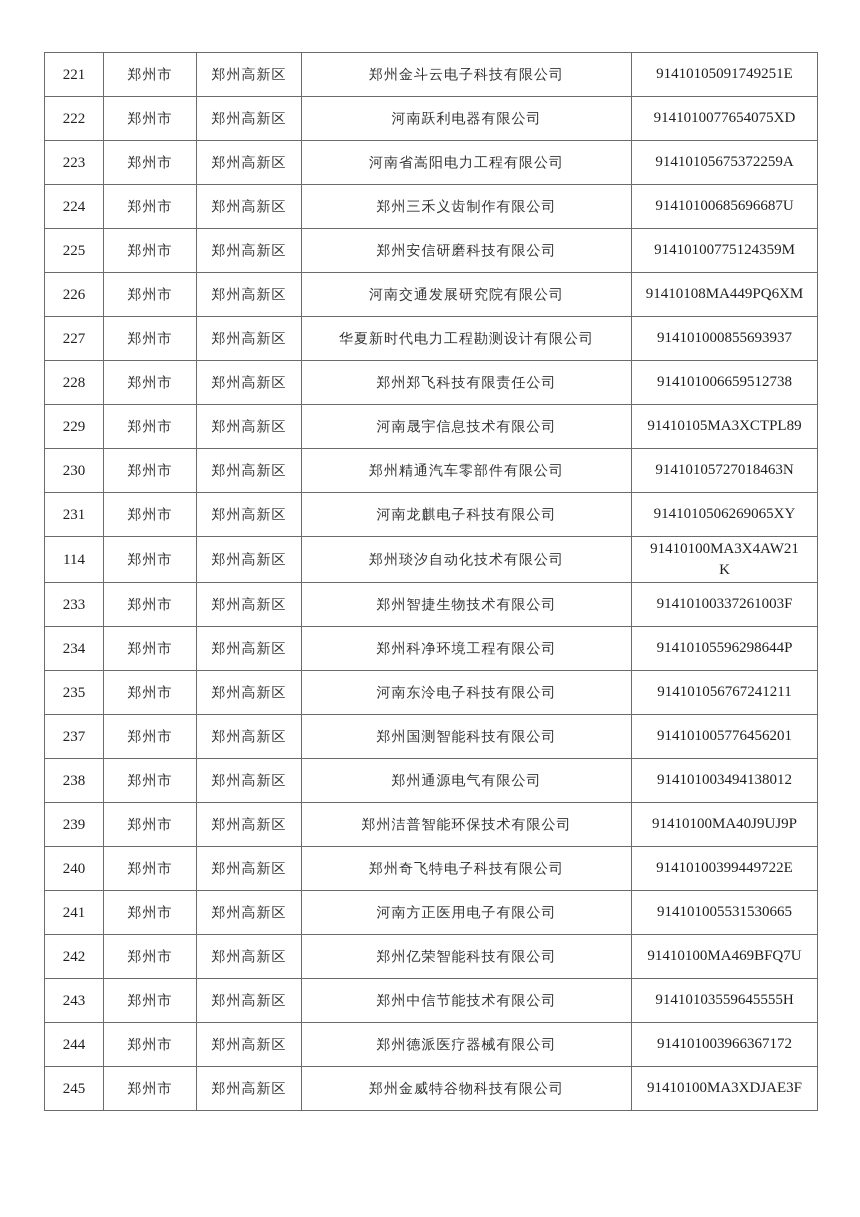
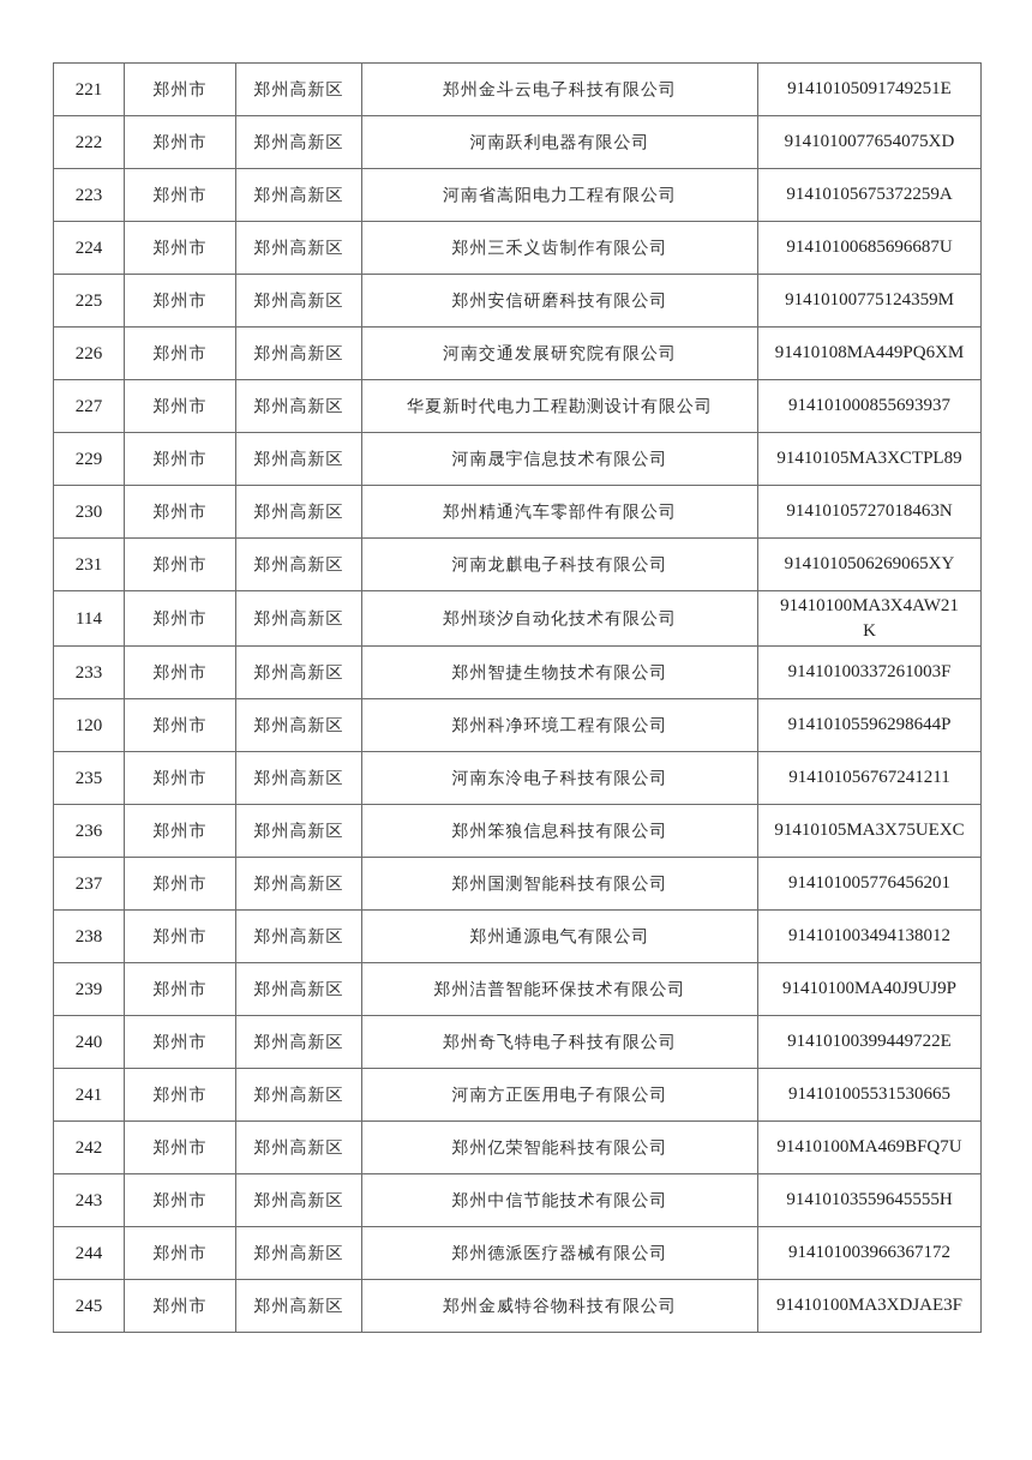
  221	郑州市	郑州高新区	郑州金斗云电子科技有限公司	91410105091749251E
  222	郑州市	郑州高新区	河南跃利电器有限公司	9141010077654075XD
  223	郑州市	郑州高新区	河南省嵩阳电力工程有限公司	91410105675372259A
  224	郑州市	郑州高新区	郑州三禾义齿制作有限公司	91410100685696687U
  225	郑州市	郑州高新区	郑州安信研磨科技有限公司	91410100775124359M
  226	郑州市	郑州高新区	河南交通发展研究院有限公司	91410108MA449PQ6XM
  227	郑州市	郑州高新区	华夏新时代电力工程勘测设计有限公司	914101000855693937
- 228	郑州市	郑州高新区	郑州郑飞科技有限责任公司	914101006659512738
  229	郑州市	郑州高新区	河南晟宇信息技术有限公司	91410105MA3XCTPL89
  230	郑州市	郑州高新区	郑州精通汽车零部件有限公司	91410105727018463N
  231	郑州市	郑州高新区	河南龙麒电子科技有限公司	9141010506269065XY
  114	郑州市	郑州高新区	郑州琰汐自动化技术有限公司	91410100MA3X4AW21K
  233	郑州市	郑州高新区	郑州智捷生物技术有限公司	91410100337261003F
- 234	郑州市	郑州高新区	郑州科净环境工程有限公司	91410105596298644P
+ 120	郑州市	郑州高新区	郑州科净环境工程有限公司	91410105596298644P
  235	郑州市	郑州高新区	河南东泠电子科技有限公司	914101056767241211
+ 236	郑州市	郑州高新区	郑州笨狼信息科技有限公司	91410105MA3X75UEXC
  237	郑州市	郑州高新区	郑州国测智能科技有限公司	914101005776456201
  238	郑州市	郑州高新区	郑州通源电气有限公司	914101003494138012
  239	郑州市	郑州高新区	郑州洁普智能环保技术有限公司	91410100MA40J9UJ9P
  240	郑州市	郑州高新区	郑州奇飞特电子科技有限公司	91410100399449722E
  241	郑州市	郑州高新区	河南方正医用电子有限公司	914101005531530665
  242	郑州市	郑州高新区	郑州亿荣智能科技有限公司	91410100MA469BFQ7U
  243	郑州市	郑州高新区	郑州中信节能技术有限公司	91410103559645555H
  244	郑州市	郑州高新区	郑州德派医疗器械有限公司	914101003966367172
  245	郑州市	郑州高新区	郑州金威特谷物科技有限公司	91410100MA3XDJAE3F
